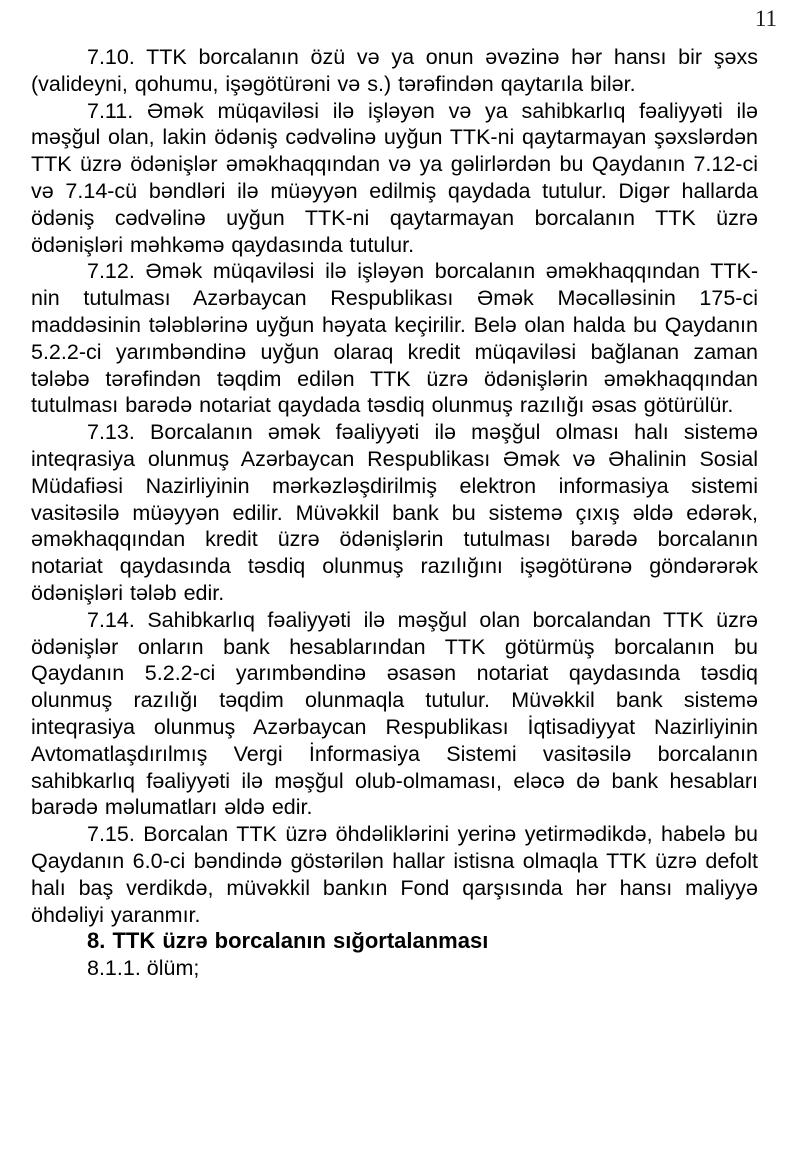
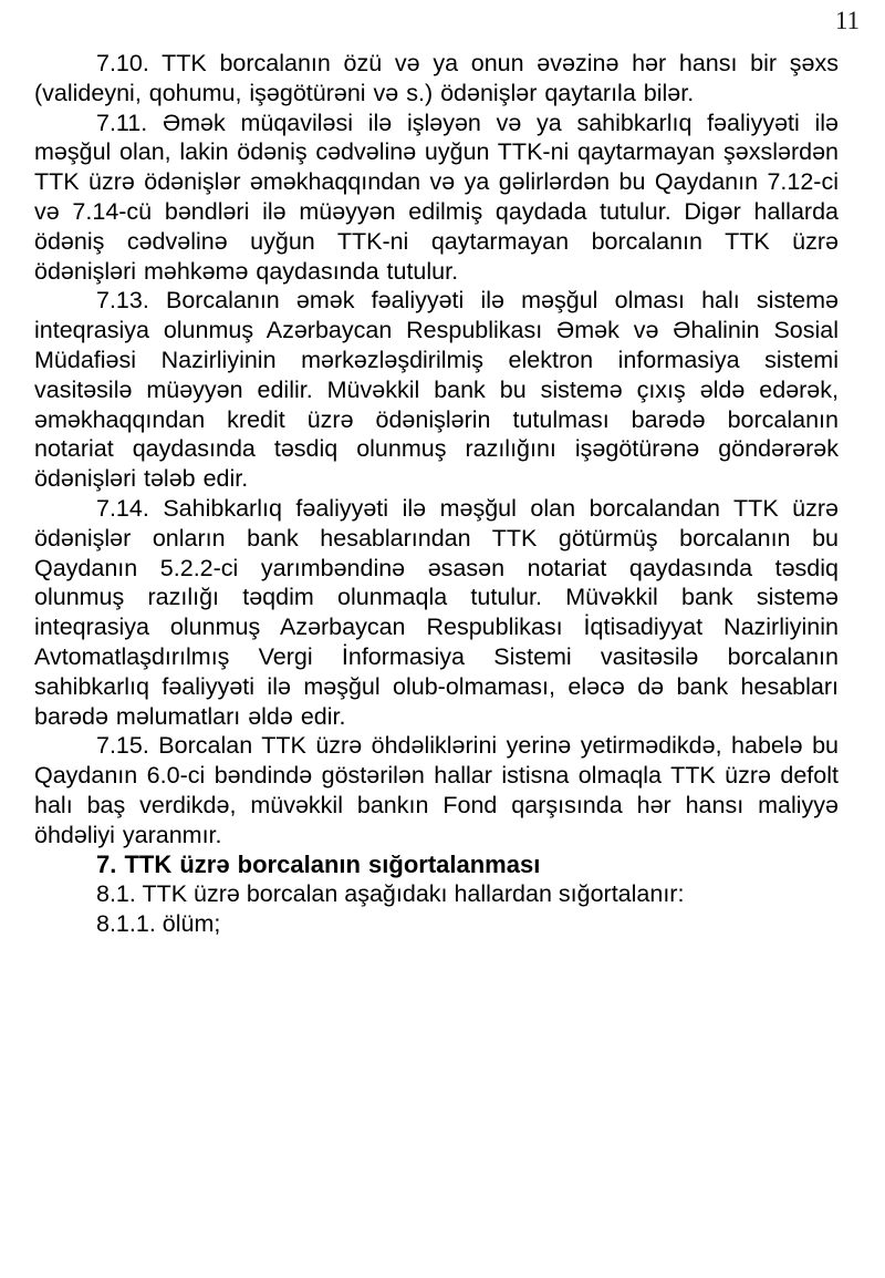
  11
- 7.10. TTK borcalanın özü və ya onun əvəzinə hər hansı bir şəxs (valideyni, qohumu, işəgötürəni və s.) tərəfindən qaytarıla bilər.
+ 7.10. TTK borcalanın özü və ya onun əvəzinə hər hansı bir şəxs (valideyni, qohumu, işəgötürəni və s.) ödənişlər qaytarıla bilər.
  7.11. Əmək müqaviləsi ilə işləyən və ya sahibkarlıq fəaliyyəti ilə məşğul olan, lakin ödəniş cədvəlinə uyğun TTK-ni qaytarmayan şəxslərdən TTK üzrə ödənişlər əməkhaqqından və ya gəlirlərdən bu Qaydanın 7.12-ci və 7.14-cü bəndləri ilə müəyyən edilmiş qaydada tutulur. Digər hallarda ödəniş cədvəlinə uyğun TTK-ni qaytarmayan borcalanın TTK üzrə ödənişləri məhkəmə qaydasında tutulur.
- 7.12. Əmək müqaviləsi ilə işləyən borcalanın əməkhaqqından TTK-nin tutulması Azərbaycan Respublikası Əmək Məcəlləsinin 175-ci maddəsinin tələblərinə uyğun həyata keçirilir. Belə olan halda bu Qaydanın 5.2.2-ci yarımbəndinə uyğun olaraq kredit müqaviləsi bağlanan zaman tələbə tərəfindən təqdim edilən TTK üzrə ödənişlərin əməkhaqqından tutulması barədə notariat qaydada təsdiq olunmuş razılığı əsas götürülür.
  7.13. Borcalanın əmək fəaliyyəti ilə məşğul olması halı sistemə inteqrasiya olunmuş Azərbaycan Respublikası Əmək və Əhalinin Sosial Müdafiəsi Nazirliyinin mərkəzləşdirilmiş elektron informasiya sistemi vasitəsilə müəyyən edilir. Müvəkkil bank bu sistemə çıxış əldə edərək, əməkhaqqından kredit üzrə ödənişlərin tutulması barədə borcalanın notariat qaydasında təsdiq olunmuş razılığını işəgötürənə göndərərək ödənişləri tələb edir.
  7.14. Sahibkarlıq fəaliyyəti ilə məşğul olan borcalandan TTK üzrə ödənişlər onların bank hesablarından TTK götürmüş borcalanın bu Qaydanın 5.2.2-ci yarımbəndinə əsasən notariat qaydasında təsdiq olunmuş razılığı təqdim olunmaqla tutulur. Müvəkkil bank sistemə inteqrasiya olunmuş Azərbaycan Respublikası İqtisadiyyat Nazirliyinin Avtomatlaşdırılmış Vergi İnformasiya Sistemi vasitəsilə borcalanın sahibkarlıq fəaliyyəti ilə məşğul olub-olmaması, eləcə də bank hesabları barədə məlumatları əldə edir.
  7.15. Borcalan TTK üzrə öhdəliklərini yerinə yetirmədikdə, habelə bu Qaydanın 6.0-ci bəndində göstərilən hallar istisna olmaqla TTK üzrə defolt halı baş verdikdə, müvəkkil bankın Fond qarşısında hər hansı maliyyə öhdəliyi yaranmır.
- 8. TTK üzrə borcalanın sığortalanması
+ 7. TTK üzrə borcalanın sığortalanması
+ 8.1. TTK üzrə borcalan aşağıdakı hallardan sığortalanır:
  8.1.1. ölüm;
